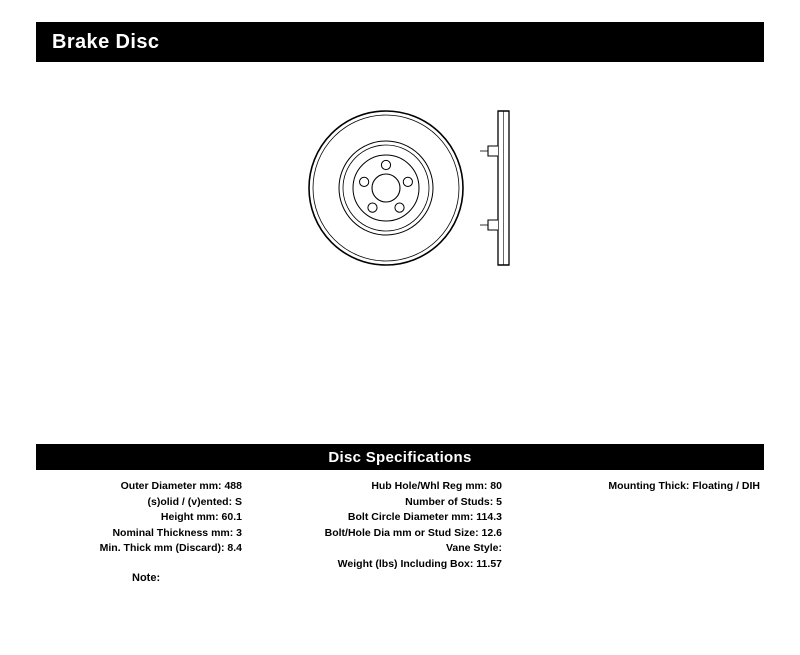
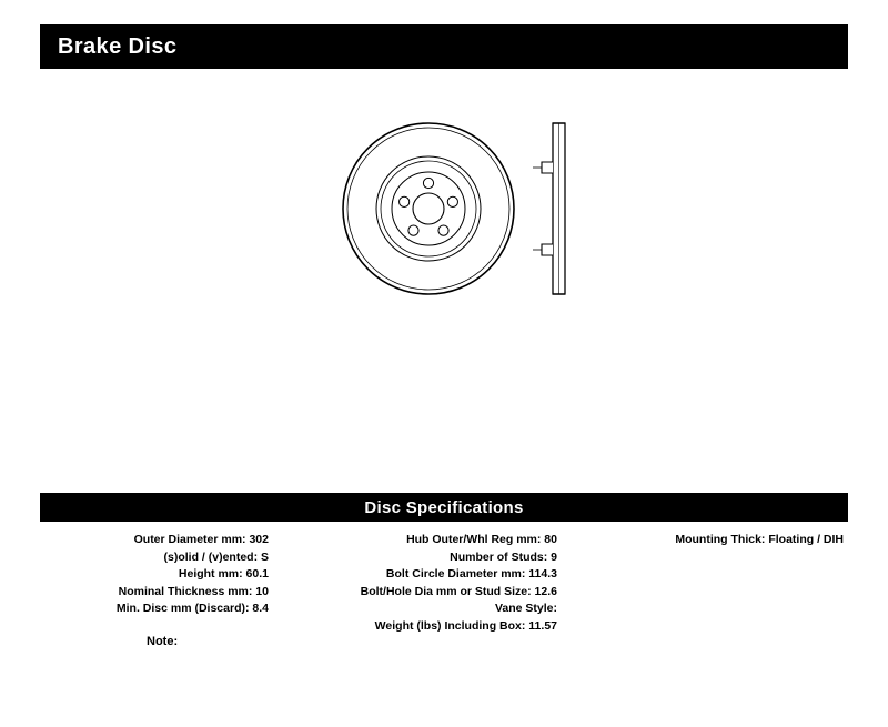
  Brake Disc
  Disc Specifications
- Outer Diameter mm: 488
+ Outer Diameter mm: 302
  (s)olid / (v)ented: S
  Height mm: 60.1
- Nominal Thickness mm: 3
+ Nominal Thickness mm: 10
- Min. Thick mm (Discard): 8.4
+ Min. Disc mm (Discard): 8.4
- Hub Hole/Whl Reg mm: 80
+ Hub Outer/Whl Reg mm: 80
- Number of Studs: 5
+ Number of Studs: 9
  Bolt Circle Diameter mm: 114.3
  Bolt/Hole Dia mm or Stud Size: 12.6
  Vane Style:
  Weight (lbs) Including Box: 11.57
  Mounting Thick: Floating / DIH
  Note:
